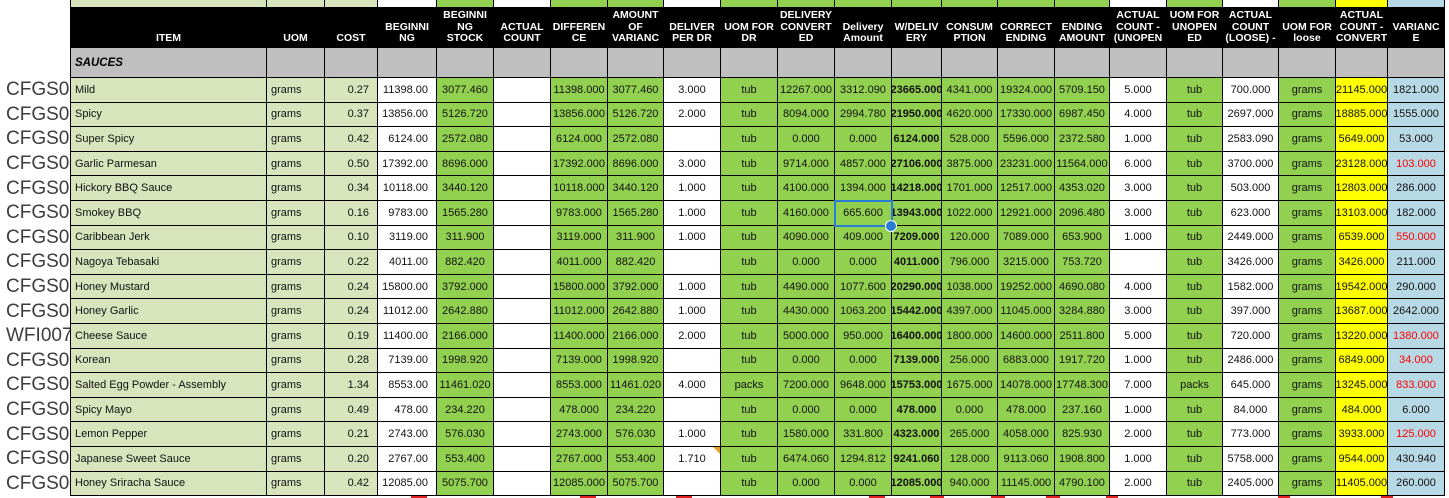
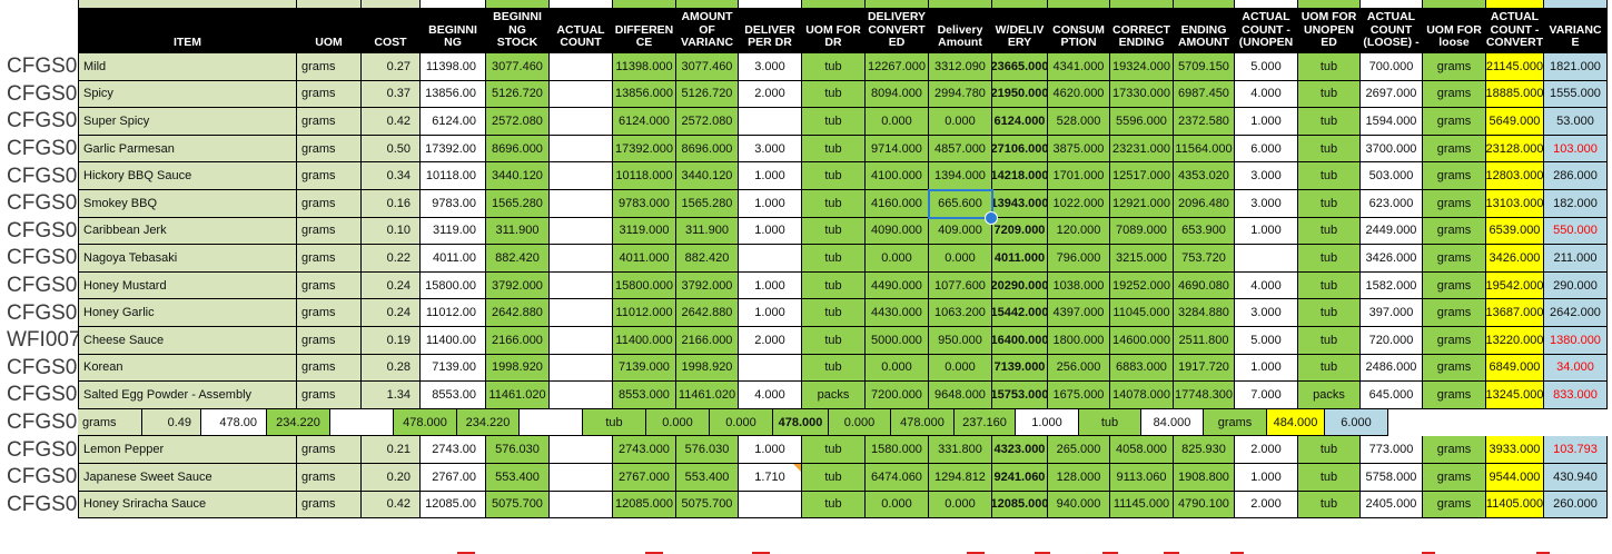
  ITEM
  UOM
  COST
  BEGINNI
  NG
  BEGINNI
  NG
  STOCK
  ACTUAL
  COUNT
  DIFFEREN
  CE
  AMOUNT
  OF
  VARIANC
  DELIVER
  PER DR
  UOM FOR
  DR
  DELIVERY
  CONVERT
  ED
  Delivery
  Amount
  W/DELIV
  ERY
  CONSUM
  PTION
  CORRECT
  ENDING
  ENDING
  AMOUNT
  ACTUAL
  COUNT -
  (UNOPEN
  UOM FOR
  UNOPEN
  ED
  ACTUAL
  COUNT
  (LOOSE) -
  UOM FOR
  loose
  ACTUAL
  COUNT -
  CONVERT
  VARIANC
  E
- SAUCES
  CFGS0
  Mild
  grams
  0.27
  11398.00
  3077.460
  11398.000
  3077.460
  3.000
  tub
  12267.000
  3312.090
  23665.000
  4341.000
  19324.000
  5709.150
  5.000
  tub
  700.000
  grams
  21145.000
  1821.000
  CFGS0
  Spicy
  grams
  0.37
  13856.00
  5126.720
  13856.000
  5126.720
  2.000
  tub
  8094.000
  2994.780
  21950.000
  4620.000
  17330.000
  6987.450
  4.000
  tub
  2697.000
  grams
  18885.000
  1555.000
  CFGS0
  Super Spicy
  grams
  0.42
  6124.00
  2572.080
  6124.000
  2572.080
  tub
  0.000
  0.000
  6124.000
  528.000
  5596.000
  2372.580
  1.000
  tub
- 2583.090
+ 1594.000
  grams
  5649.000
  53.000
  CFGS0
  Garlic Parmesan
  grams
  0.50
  17392.00
  8696.000
  17392.000
  8696.000
  3.000
  tub
  9714.000
  4857.000
  27106.000
  3875.000
  23231.000
  11564.000
  6.000
  tub
  3700.000
  grams
  23128.000
  103.000
  CFGS0
  Hickory BBQ Sauce
  grams
  0.34
  10118.00
  3440.120
  10118.000
  3440.120
  1.000
  tub
  4100.000
  1394.000
  14218.000
  1701.000
  12517.000
  4353.020
  3.000
  tub
  503.000
  grams
  12803.000
  286.000
  CFGS0
  Smokey BBQ
  grams
  0.16
  9783.00
  1565.280
  9783.000
  1565.280
  1.000
  tub
  4160.000
  665.600
  13943.000
  1022.000
  12921.000
  2096.480
  3.000
  tub
  623.000
  grams
  13103.000
  182.000
  CFGS0
  Caribbean Jerk
  grams
  0.10
  3119.00
  311.900
  3119.000
  311.900
  1.000
  tub
  4090.000
  409.000
  7209.000
  120.000
  7089.000
  653.900
  1.000
  tub
  2449.000
  grams
  6539.000
  550.000
  CFGS0
  Nagoya Tebasaki
  grams
  0.22
  4011.00
  882.420
  4011.000
  882.420
  tub
  0.000
  0.000
  4011.000
  796.000
  3215.000
  753.720
  tub
  3426.000
  grams
  3426.000
  211.000
  CFGS0
  Honey Mustard
  grams
  0.24
  15800.00
  3792.000
  15800.000
  3792.000
  1.000
  tub
  4490.000
  1077.600
  20290.000
  1038.000
  19252.000
  4690.080
  4.000
  tub
  1582.000
  grams
  19542.000
  290.000
  CFGS0
  Honey Garlic
  grams
  0.24
  11012.00
  2642.880
  11012.000
  2642.880
  1.000
  tub
  4430.000
  1063.200
  15442.000
  4397.000
  11045.000
  3284.880
  3.000
  tub
  397.000
  grams
  13687.000
  2642.000
  WFI007
  Cheese Sauce
  grams
  0.19
  11400.00
  2166.000
  11400.000
  2166.000
  2.000
  tub
  5000.000
  950.000
  16400.000
  1800.000
  14600.000
  2511.800
  5.000
  tub
  720.000
  grams
  13220.000
  1380.000
  CFGS0
  Korean
  grams
  0.28
  7139.00
  1998.920
  7139.000
  1998.920
  tub
  0.000
  0.000
  7139.000
  256.000
  6883.000
  1917.720
  1.000
  tub
  2486.000
  grams
  6849.000
  34.000
  CFGS0
  Salted Egg Powder - Assembly
  grams
  1.34
  8553.00
  11461.020
  8553.000
  11461.020
  4.000
  packs
  7200.000
  9648.000
  15753.000
  1675.000
  14078.000
  17748.300
  7.000
  packs
  645.000
  grams
  13245.000
  833.000
  CFGS0
- Spicy Mayo
  grams
  0.49
  478.00
  234.220
  478.000
  234.220
  tub
  0.000
  0.000
  478.000
  0.000
  478.000
  237.160
  1.000
  tub
  84.000
  grams
  484.000
  6.000
  CFGS0
  Lemon Pepper
  grams
  0.21
  2743.00
  576.030
  2743.000
  576.030
  1.000
  tub
  1580.000
  331.800
  4323.000
  265.000
  4058.000
  825.930
  2.000
  tub
  773.000
  grams
  3933.000
- 125.000
+ 103.793
  CFGS0
  Japanese Sweet Sauce
  grams
  0.20
  2767.00
  553.400
  2767.000
  553.400
  1.710
  tub
  6474.060
  1294.812
  9241.060
  128.000
  9113.060
  1908.800
  1.000
  tub
  5758.000
  grams
  9544.000
  430.940
  CFGS0
  Honey Sriracha Sauce
  grams
  0.42
  12085.00
  5075.700
  12085.000
  5075.700
  tub
  0.000
  0.000
  12085.000
  940.000
  11145.000
  4790.100
  2.000
  tub
  2405.000
  grams
  11405.000
  260.000
